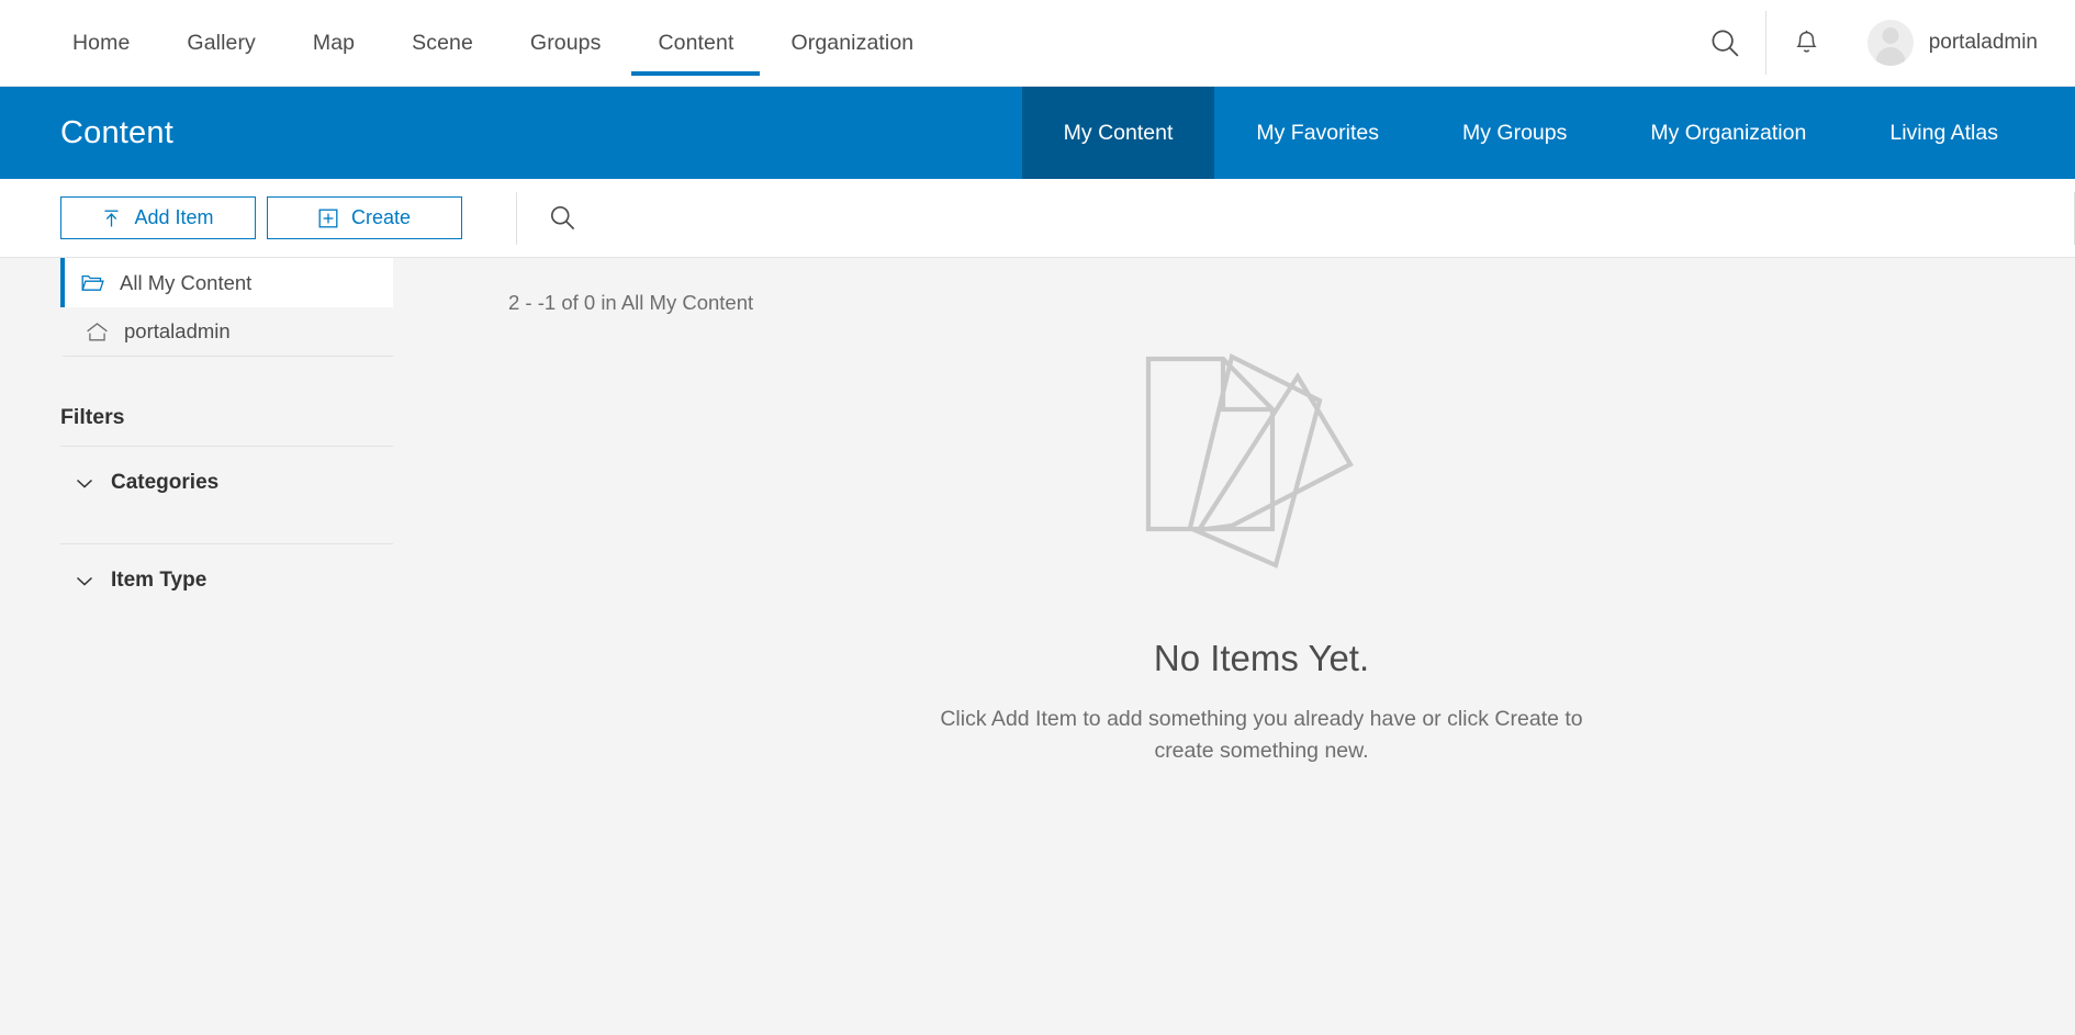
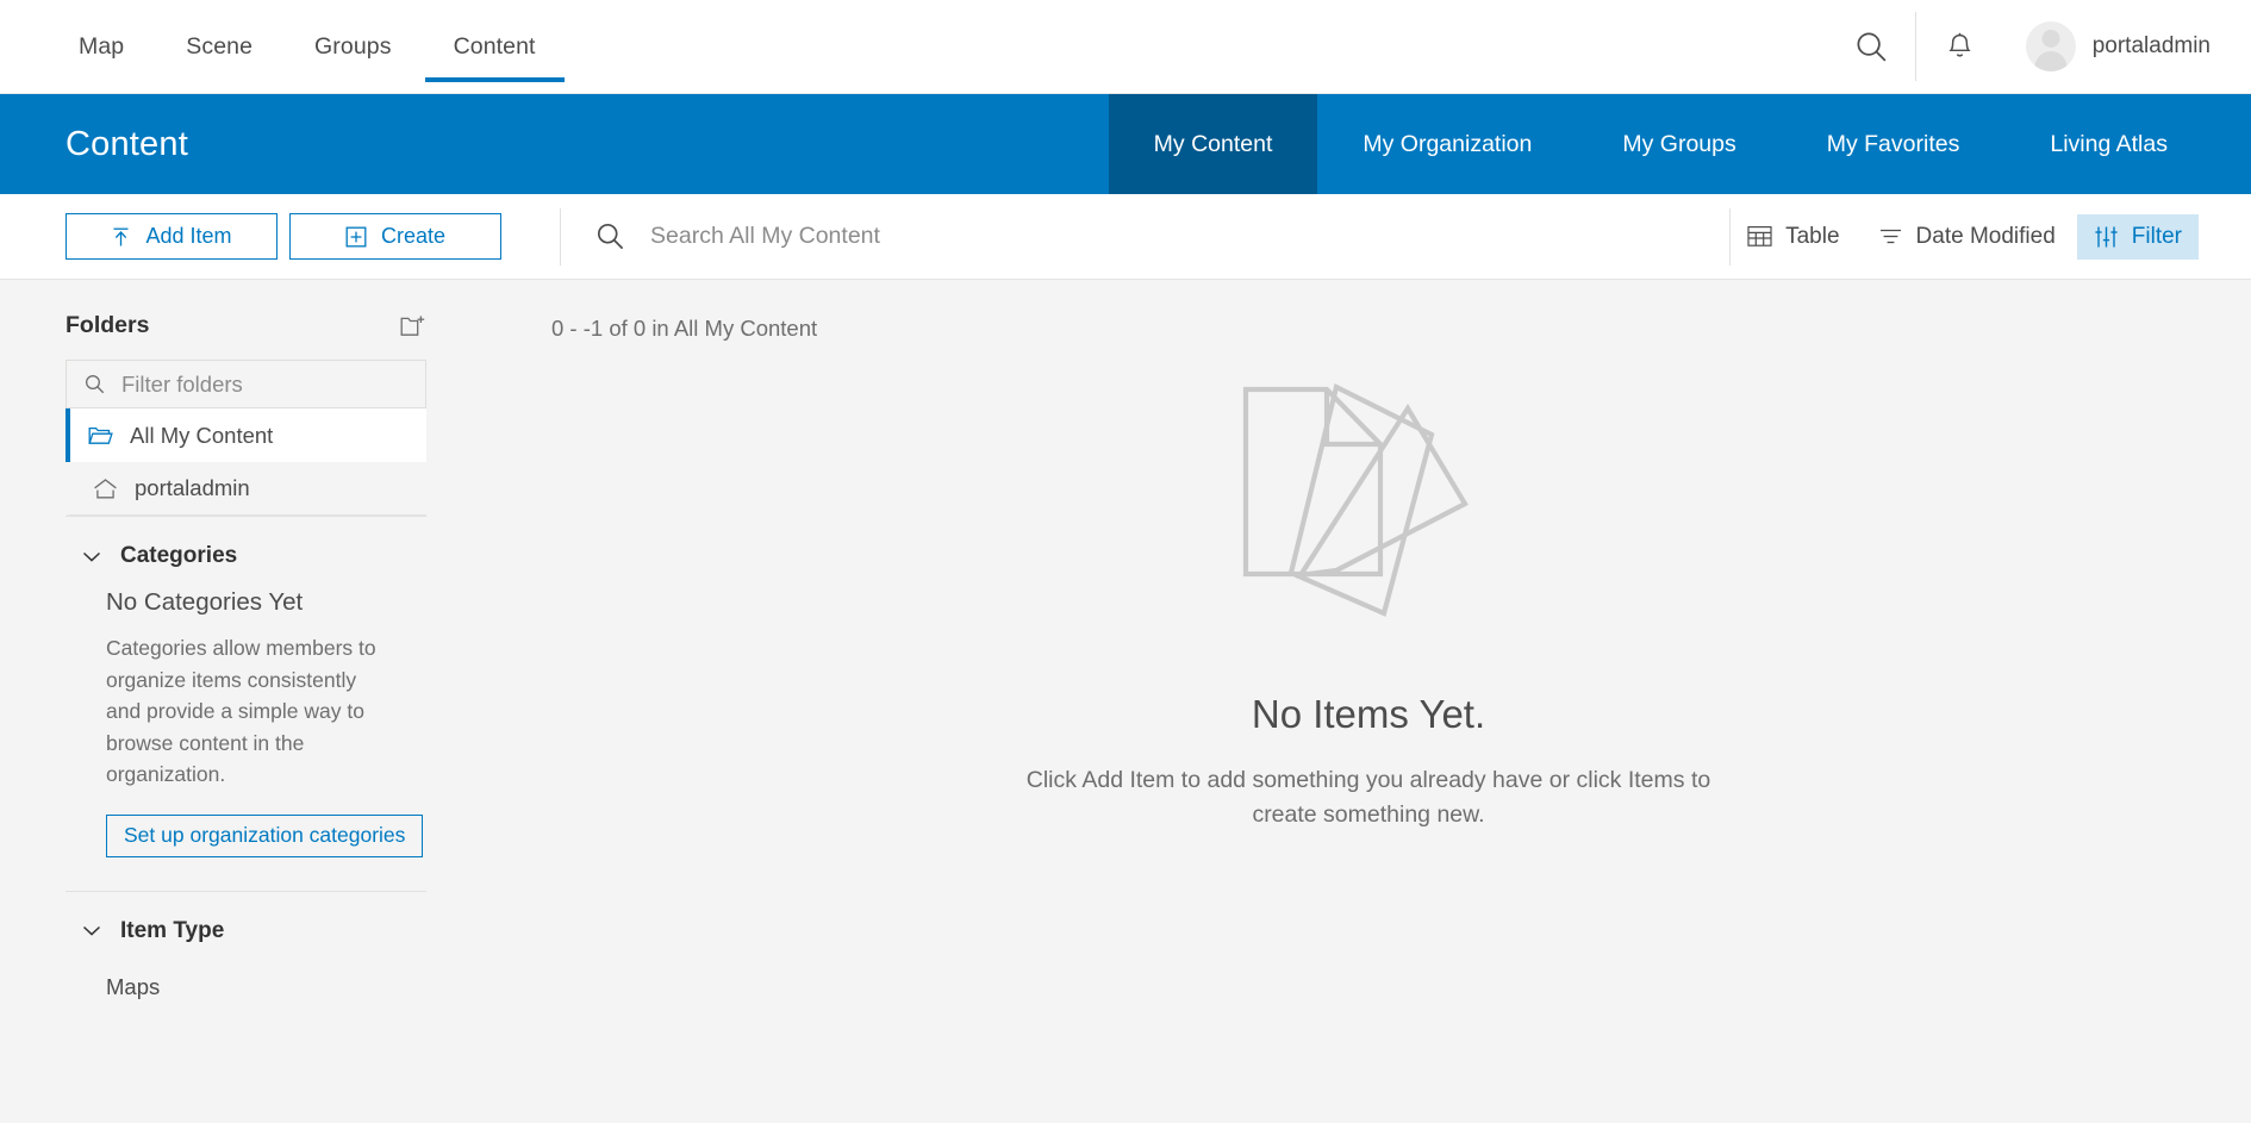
- Home
- Gallery
  Map
  Scene
  Groups
  Content
- Organization
  portaladmin
  Content
  My Content
- My Favorites
+ My Organization
  My Groups
- My Organization
+ My Favorites
  Living Atlas
  Add Item
  Create
+ Search All My Content
+ Table
+ Date Modified
+ Filter
+ Folders
+ Filter folders
  All My Content
  portaladmin
- Filters
  Categories
+ No Categories Yet
+ Categories allow members to organize items consistently and provide a simple way to browse content in the organization.
+ Set up organization categories
  Item Type
+ Maps
- 2 - -1 of 0 in All My Content
+ 0 - -1 of 0 in All My Content
  No Items Yet.
- Click Add Item to add something you already have or click Create to create something new.
+ Click Add Item to add something you already have or click Items to create something new.
